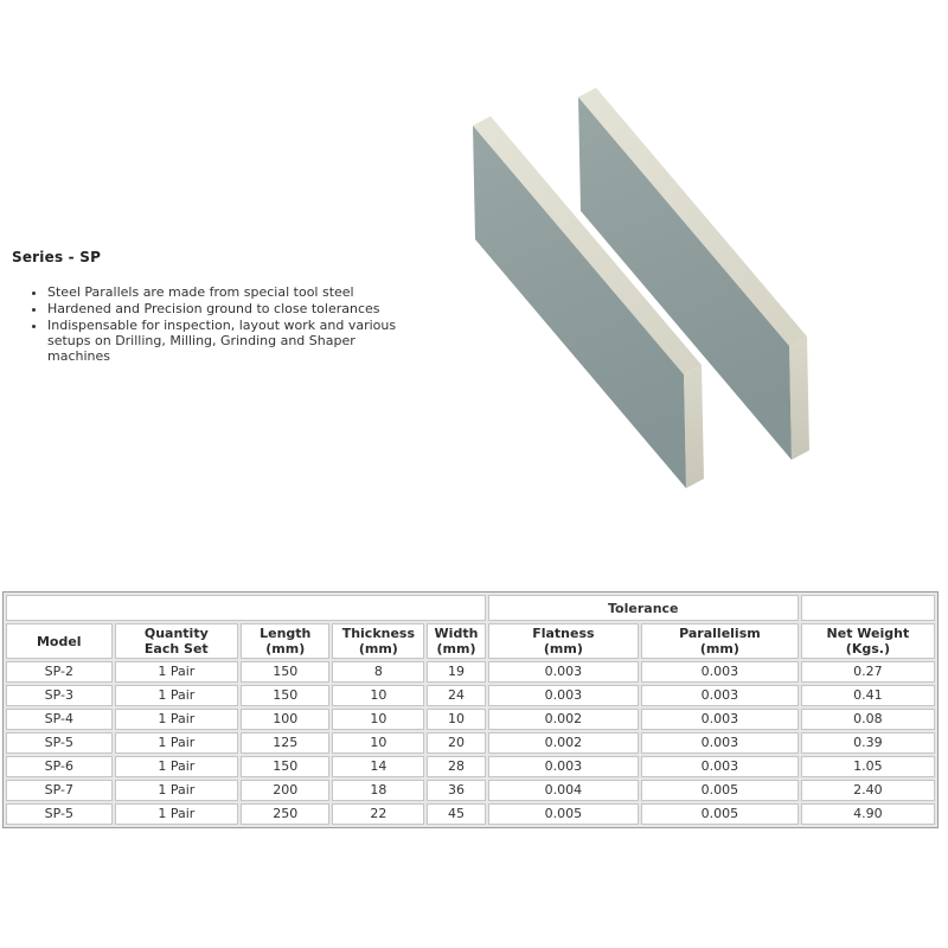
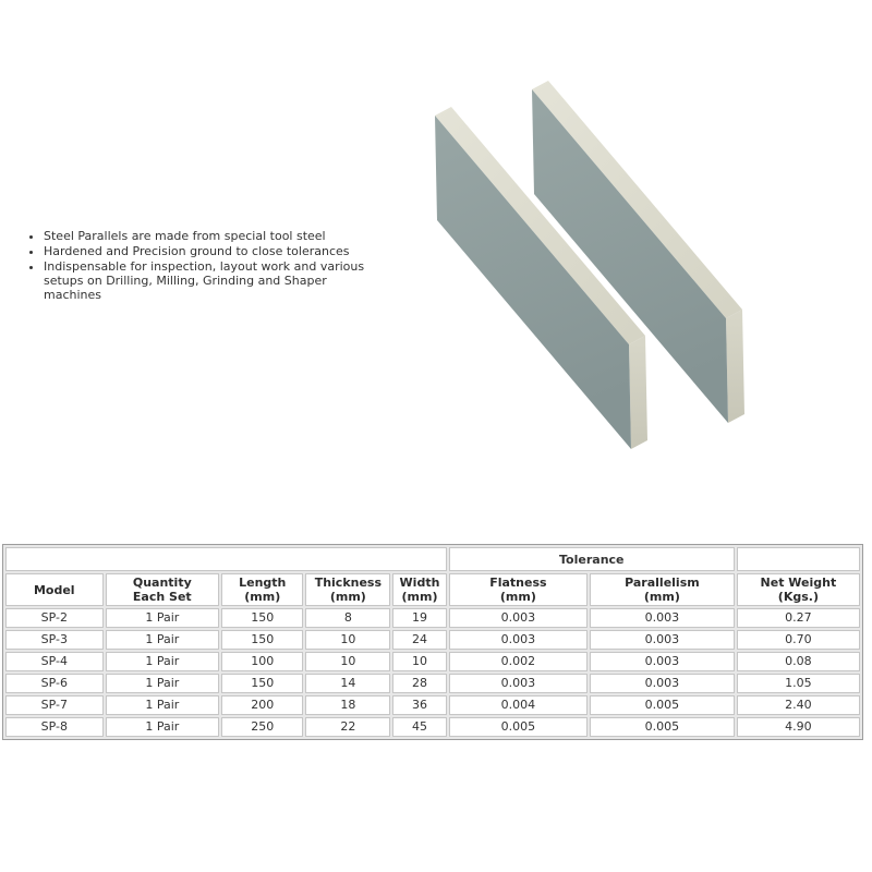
- Series - SP
  Steel Parallels are made from special tool steel
  Hardened and Precision ground to close tolerances
  Indispensable for inspection, layout work and various
  setups on Drilling, Milling, Grinding and Shaper
  machines
  	Tolerance
  Model	Quantity Each Set	Length (mm)	Thickness (mm)	Width (mm)	Flatness (mm)	Parallelism (mm)	Net Weight (Kgs.)
  SP-2	1 Pair	150	8	19	0.003	0.003	0.27
- SP-3	1 Pair	150	10	24	0.003	0.003	0.41
+ SP-3	1 Pair	150	10	24	0.003	0.003	0.70
  SP-4	1 Pair	100	10	10	0.002	0.003	0.08
- SP-5	1 Pair	125	10	20	0.002	0.003	0.39
  SP-6	1 Pair	150	14	28	0.003	0.003	1.05
  SP-7	1 Pair	200	18	36	0.004	0.005	2.40
- SP-5	1 Pair	250	22	45	0.005	0.005	4.90
+ SP-8	1 Pair	250	22	45	0.005	0.005	4.90
